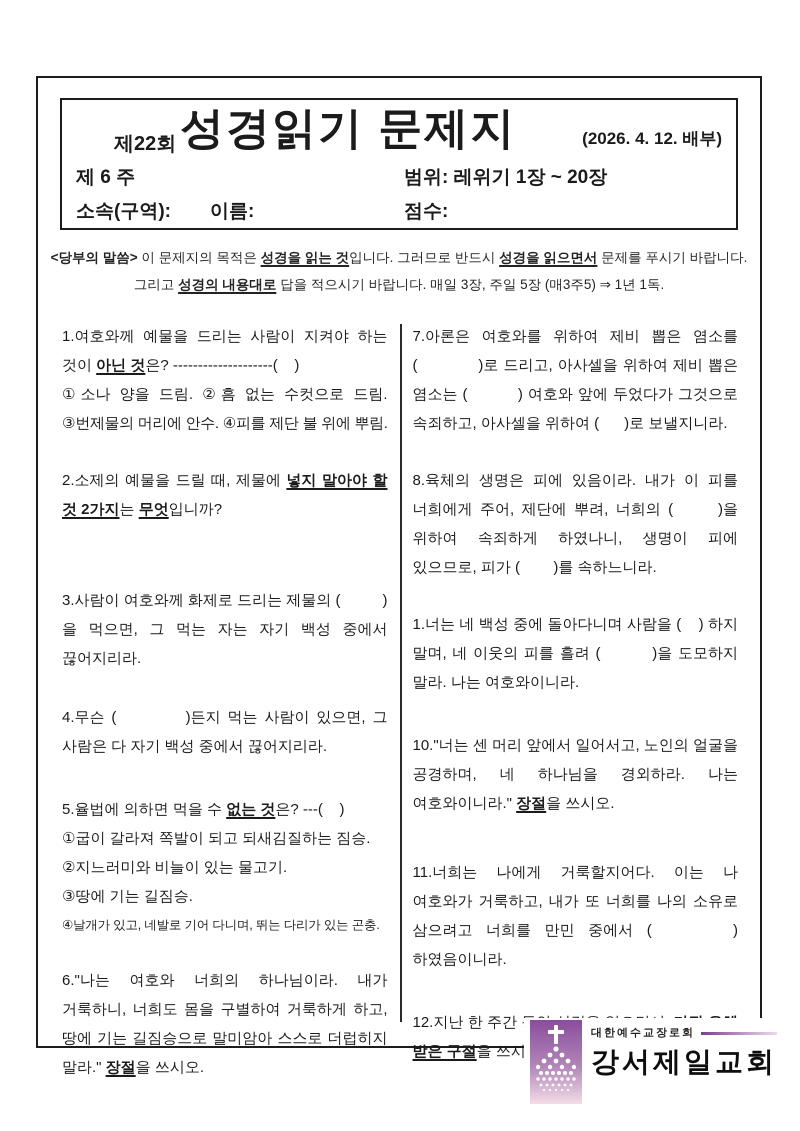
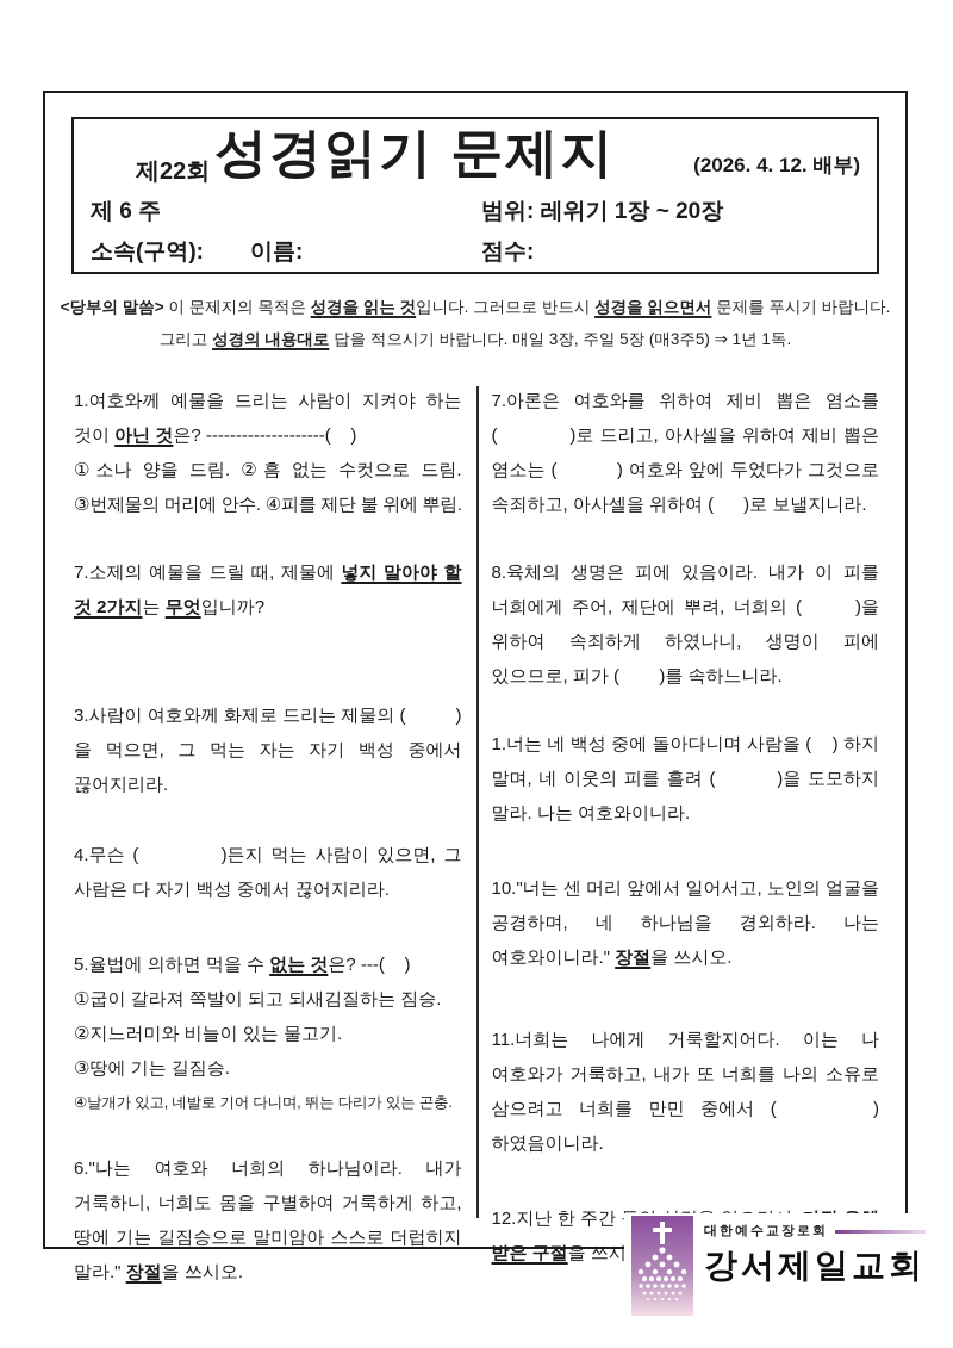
  제22회
  성경읽기 문제지
  (2026. 4. 12. 배부)
  제 6 주
  범위: 레위기 1장 ~ 20장
  소속(구역):
  이름:
  점수:
  <당부의 말씀> 이 문제지의 목적은 성경을 읽는 것입니다. 그러므로 반드시 성경을 읽으면서 문제를 푸시기 바랍니다.
  그리고 성경의 내용대로 답을 적으시기 바랍니다. 매일 3장, 주일 5장 (매3주5) ⇒ 1년 1독.
  1.여호와께 예물을 드리는 사람이 지켜야 하는 것이 아닌 것은? --------------------( )
  ①소나 양을 드림. ②흠 없는 수컷으로 드림.
  ③번제물의 머리에 안수. ④피를 제단 불 위에 뿌림.
- 2.소제의 예물을 드릴 때, 제물에 넣지 말아야 할 것 2가지는 무엇입니까?
+ 7.소제의 예물을 드릴 때, 제물에 넣지 말아야 할 것 2가지는 무엇입니까?
  3.사람이 여호와께 화제로 드리는 제물의 ( )을 먹으면, 그 먹는 자는 자기 백성 중에서 끊어지리라.
  4.무슨 ( )든지 먹는 사람이 있으면, 그 사람은 다 자기 백성 중에서 끊어지리라.
  5.율법에 의하면 먹을 수 없는 것은? ---( )
  ①굽이 갈라져 쪽발이 되고 되새김질하는 짐승.
  ②지느러미와 비늘이 있는 물고기.
  ③땅에 기는 길짐승.
  ④날개가 있고, 네발로 기어 다니며, 뛰는 다리가 있는 곤충.
  6."나는 여호와 너희의 하나님이라. 내가 거룩하니, 너희도 몸을 구별하여 거룩하게 하고, 땅에 기는 길짐승으로 말미암아 스스로 더럽히지 말라." 장절을 쓰시오.
  7.아론은 여호와를 위하여 제비 뽑은 염소를 ( )로 드리고, 아사셀을 위하여 제비 뽑은 염소는 ( ) 여호와 앞에 두었다가 그것으로 속죄하고, 아사셀을 위하여 ( )로 보낼지니라.
  8.육체의 생명은 피에 있음이라. 내가 이 피를 너희에게 주어, 제단에 뿌려, 너희의 ( )을 위하여 속죄하게 하였나니, 생명이 피에 있으므로, 피가 ( )를 속하느니라.
  1.너는 네 백성 중에 돌아다니며 사람을 ( ) 하지 말며, 네 이웃의 피를 흘려 ( )을 도모하지 말라. 나는 여호와이니라.
  10."너는 센 머리 앞에서 일어서고, 노인의 얼굴을 공경하며, 네 하나님을 경외하라. 나는 여호와이니라." 장절을 쓰시오.
  11.너희는 나에게 거룩할지어다. 이는 나 여호와가 거룩하고, 내가 또 너희를 나의 소유로 삼으려고 너희를 만민 중에서 ( )하였음이니라.
  대한예수교장로회
  강서제일교회
